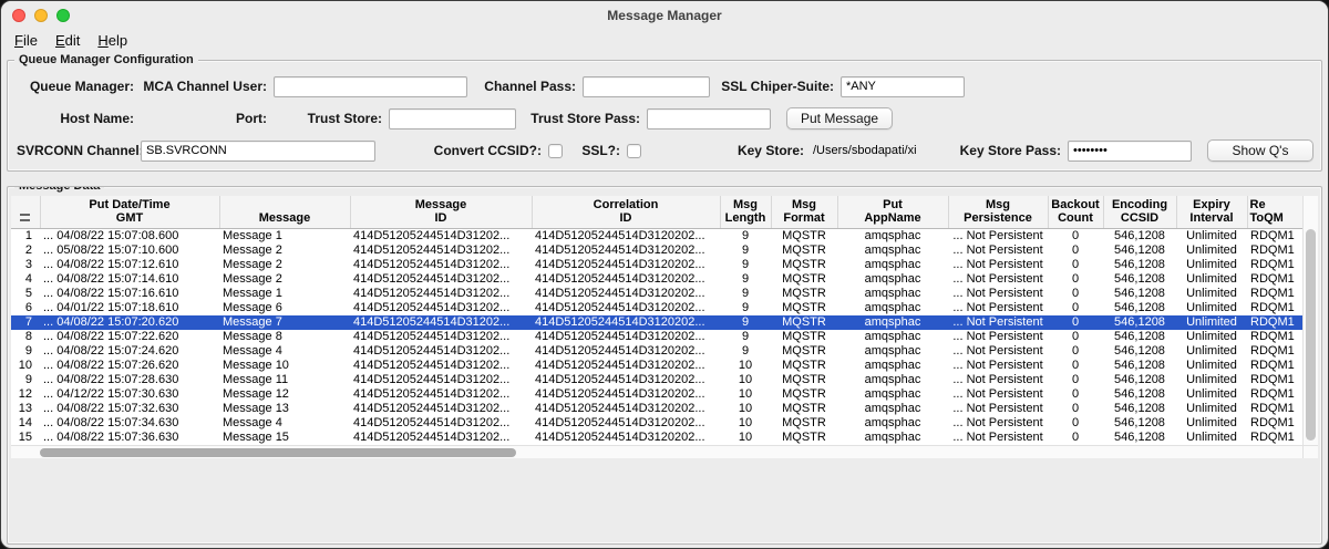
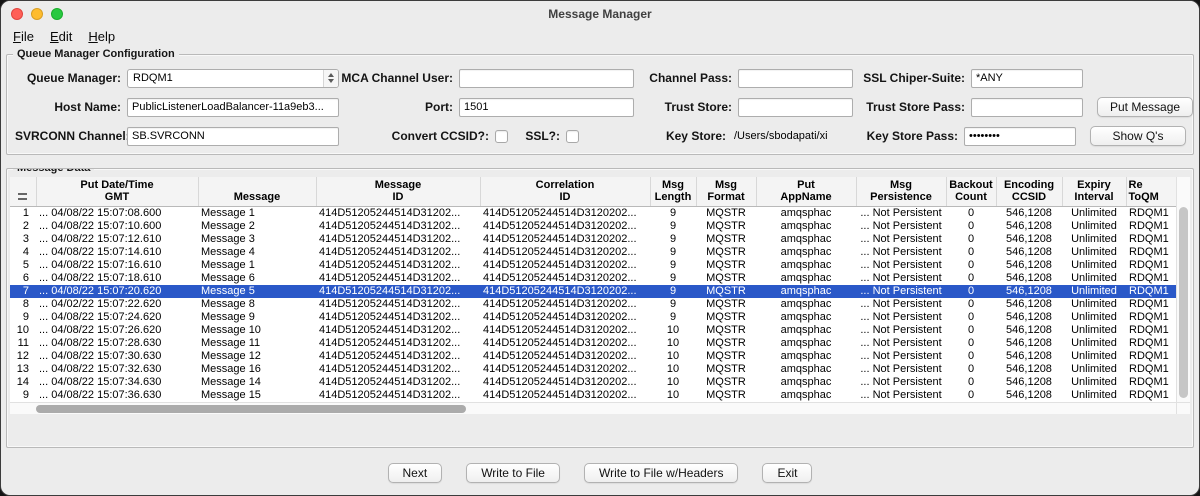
  Message Manager
  File
  Edit
  Help
  Queue Manager Configuration
  Queue Manager:
+ RDQM1
  MCA Channel User:
  Channel Pass:
  SSL Chiper-Suite:
  *ANY
  Host Name:
+ PublicListenerLoadBalancer-11a9eb3...
  Port:
+ 1501
  Trust Store:
  Trust Store Pass:
  Put Message
  SVRCONN Channel
  SB.SVRCONN
  Convert CCSID?:
  SSL?:
  Key Store:
  /Users/sbodapati/xi
  Key Store Pass:
  ••••••••
  Show Q's
  	Put Date/Time GMT	Message	Message ID	Correlation ID	Msg Length	Msg Format	Put AppName	Msg Persistence	Backout Count	Encoding CCSID	Expiry Interval	Re ToQM
  1	... 04/08/22 15:07:08.600	Message 1	414D51205244514D31202...	414D51205244514D3120202...	9	MQSTR	amqsphac	... Not Persistent	0	546,1208	Unlimited	RDQM1
- 2	... 05/08/22 15:07:10.600	Message 2	414D51205244514D31202...	414D51205244514D3120202...	9	MQSTR	amqsphac	... Not Persistent	0	546,1208	Unlimited	RDQM1
+ 2	... 04/08/22 15:07:10.600	Message 2	414D51205244514D31202...	414D51205244514D3120202...	9	MQSTR	amqsphac	... Not Persistent	0	546,1208	Unlimited	RDQM1
- 3	... 04/08/22 15:07:12.610	Message 2	414D51205244514D31202...	414D51205244514D3120202...	9	MQSTR	amqsphac	... Not Persistent	0	546,1208	Unlimited	RDQM1
+ 3	... 04/08/22 15:07:12.610	Message 3	414D51205244514D31202...	414D51205244514D3120202...	9	MQSTR	amqsphac	... Not Persistent	0	546,1208	Unlimited	RDQM1
- 4	... 04/08/22 15:07:14.610	Message 2	414D51205244514D31202...	414D51205244514D3120202...	9	MQSTR	amqsphac	... Not Persistent	0	546,1208	Unlimited	RDQM1
+ 4	... 04/08/22 15:07:14.610	Message 4	414D51205244514D31202...	414D51205244514D3120202...	9	MQSTR	amqsphac	... Not Persistent	0	546,1208	Unlimited	RDQM1
  5	... 04/08/22 15:07:16.610	Message 1	414D51205244514D31202...	414D51205244514D3120202...	9	MQSTR	amqsphac	... Not Persistent	0	546,1208	Unlimited	RDQM1
- 6	... 04/01/22 15:07:18.610	Message 6	414D51205244514D31202...	414D51205244514D3120202...	9	MQSTR	amqsphac	... Not Persistent	0	546,1208	Unlimited	RDQM1
+ 6	... 04/08/22 15:07:18.610	Message 6	414D51205244514D31202...	414D51205244514D3120202...	9	MQSTR	amqsphac	... Not Persistent	0	546,1208	Unlimited	RDQM1
- 7	... 04/08/22 15:07:20.620	Message 7	414D51205244514D31202...	414D51205244514D3120202...	9	MQSTR	amqsphac	... Not Persistent	0	546,1208	Unlimited	RDQM1
+ 7	... 04/08/22 15:07:20.620	Message 5	414D51205244514D31202...	414D51205244514D3120202...	9	MQSTR	amqsphac	... Not Persistent	0	546,1208	Unlimited	RDQM1
- 8	... 04/08/22 15:07:22.620	Message 8	414D51205244514D31202...	414D51205244514D3120202...	9	MQSTR	amqsphac	... Not Persistent	0	546,1208	Unlimited	RDQM1
+ 8	... 04/02/22 15:07:22.620	Message 8	414D51205244514D31202...	414D51205244514D3120202...	9	MQSTR	amqsphac	... Not Persistent	0	546,1208	Unlimited	RDQM1
- 9	... 04/08/22 15:07:24.620	Message 4	414D51205244514D31202...	414D51205244514D3120202...	9	MQSTR	amqsphac	... Not Persistent	0	546,1208	Unlimited	RDQM1
+ 9	... 04/08/22 15:07:24.620	Message 9	414D51205244514D31202...	414D51205244514D3120202...	9	MQSTR	amqsphac	... Not Persistent	0	546,1208	Unlimited	RDQM1
  10	... 04/08/22 15:07:26.620	Message 10	414D51205244514D31202...	414D51205244514D3120202...	10	MQSTR	amqsphac	... Not Persistent	0	546,1208	Unlimited	RDQM1
- 9	... 04/08/22 15:07:28.630	Message 11	414D51205244514D31202...	414D51205244514D3120202...	10	MQSTR	amqsphac	... Not Persistent	0	546,1208	Unlimited	RDQM1
+ 11	... 04/08/22 15:07:28.630	Message 11	414D51205244514D31202...	414D51205244514D3120202...	10	MQSTR	amqsphac	... Not Persistent	0	546,1208	Unlimited	RDQM1
- 12	... 04/12/22 15:07:30.630	Message 12	414D51205244514D31202...	414D51205244514D3120202...	10	MQSTR	amqsphac	... Not Persistent	0	546,1208	Unlimited	RDQM1
+ 12	... 04/08/22 15:07:30.630	Message 12	414D51205244514D31202...	414D51205244514D3120202...	10	MQSTR	amqsphac	... Not Persistent	0	546,1208	Unlimited	RDQM1
- 13	... 04/08/22 15:07:32.630	Message 13	414D51205244514D31202...	414D51205244514D3120202...	10	MQSTR	amqsphac	... Not Persistent	0	546,1208	Unlimited	RDQM1
+ 13	... 04/08/22 15:07:32.630	Message 16	414D51205244514D31202...	414D51205244514D3120202...	10	MQSTR	amqsphac	... Not Persistent	0	546,1208	Unlimited	RDQM1
- 14	... 04/08/22 15:07:34.630	Message 4	414D51205244514D31202...	414D51205244514D3120202...	10	MQSTR	amqsphac	... Not Persistent	0	546,1208	Unlimited	RDQM1
+ 14	... 04/08/22 15:07:34.630	Message 14	414D51205244514D31202...	414D51205244514D3120202...	10	MQSTR	amqsphac	... Not Persistent	0	546,1208	Unlimited	RDQM1
- 15	... 04/08/22 15:07:36.630	Message 15	414D51205244514D31202...	414D51205244514D3120202...	10	MQSTR	amqsphac	... Not Persistent	0	546,1208	Unlimited	RDQM1
+ 9	... 04/08/22 15:07:36.630	Message 15	414D51205244514D31202...	414D51205244514D3120202...	10	MQSTR	amqsphac	... Not Persistent	0	546,1208	Unlimited	RDQM1
+ Next
+ Write to File
+ Write to File w/Headers
+ Exit
